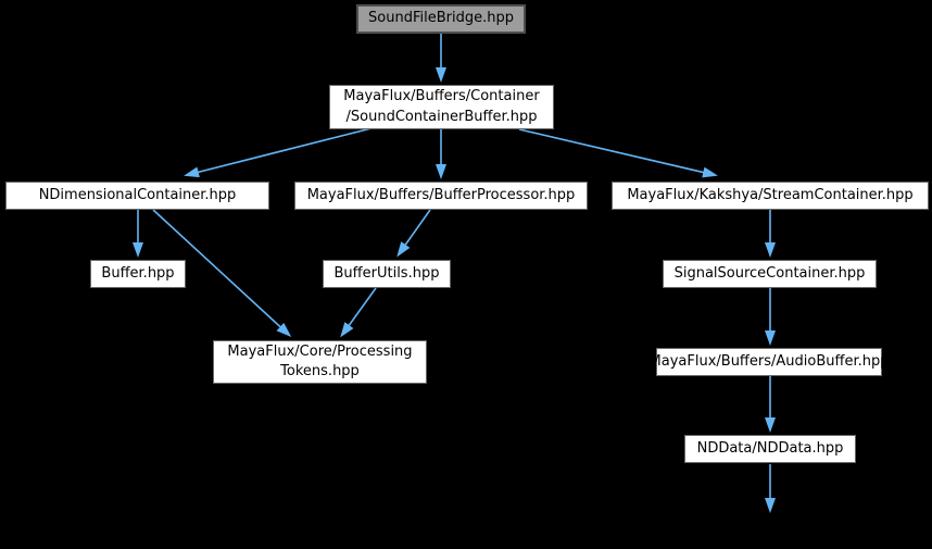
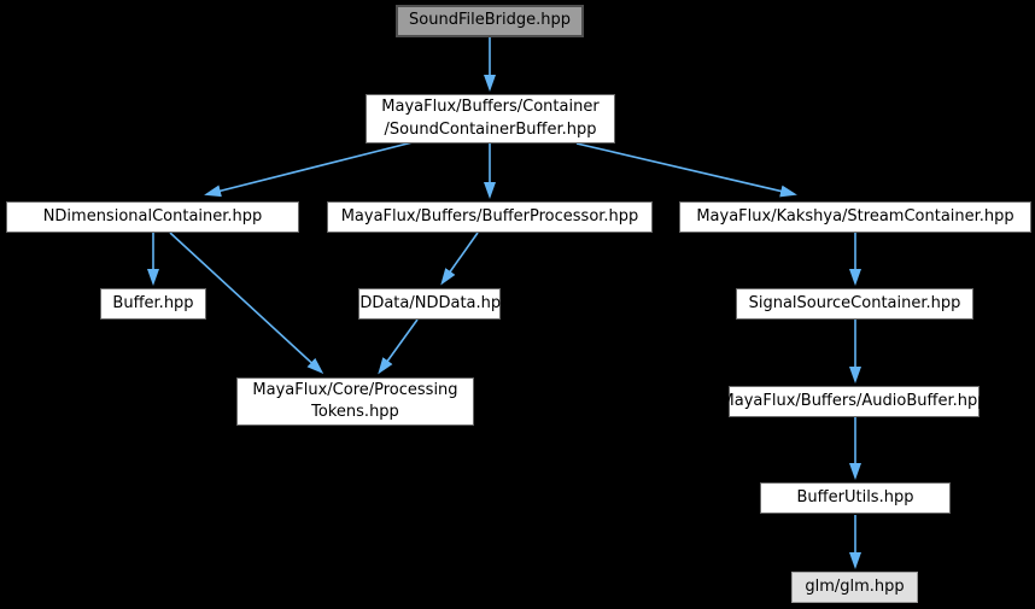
  SoundFileBridge.hpp
  MayaFlux/Buffers/Container
  /SoundContainerBuffer.hpp
  NDimensionalContainer.hpp
  MayaFlux/Buffers/BufferProcessor.hpp
  MayaFlux/Kakshya/StreamContainer.hpp
  Buffer.hpp
- BufferUtils.hpp
+ NDData/NDData.hpp
  SignalSourceContainer.hpp
  MayaFlux/Core/Processing
  Tokens.hpp
  MayaFlux/Buffers/AudioBuffer.hpp
- NDData/NDData.hpp
+ BufferUtils.hpp
+ glm/glm.hpp
